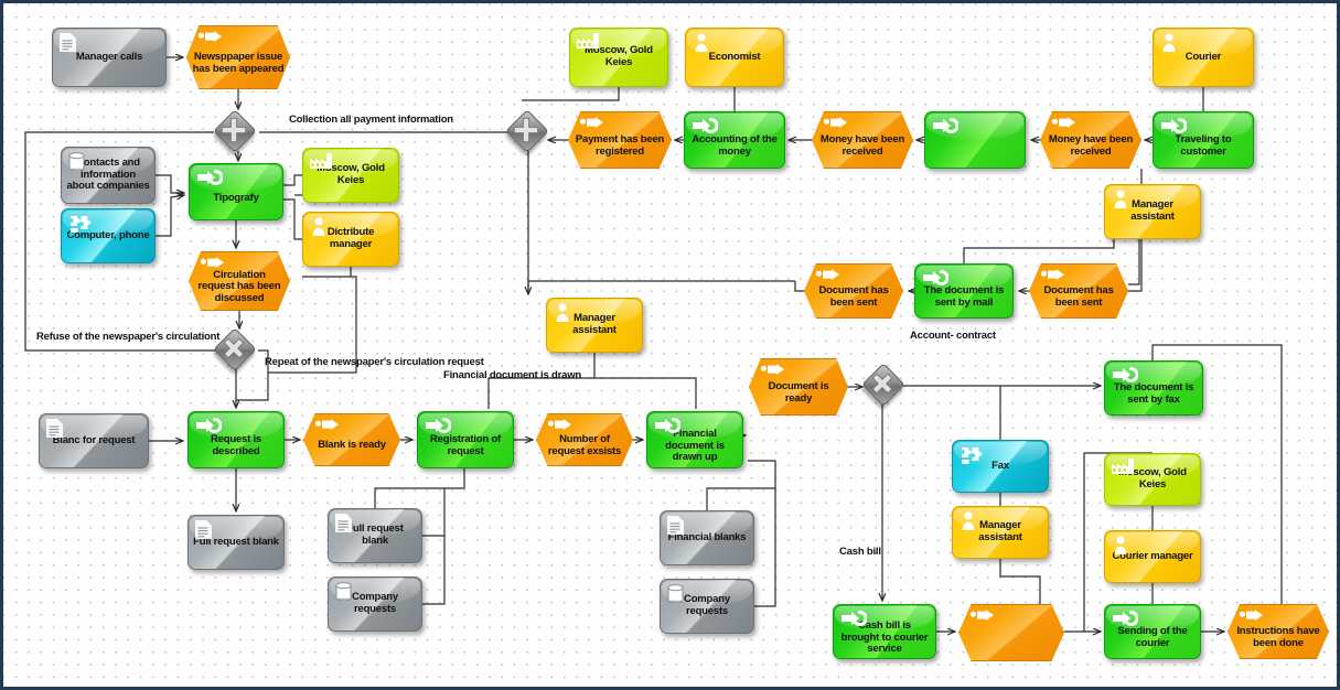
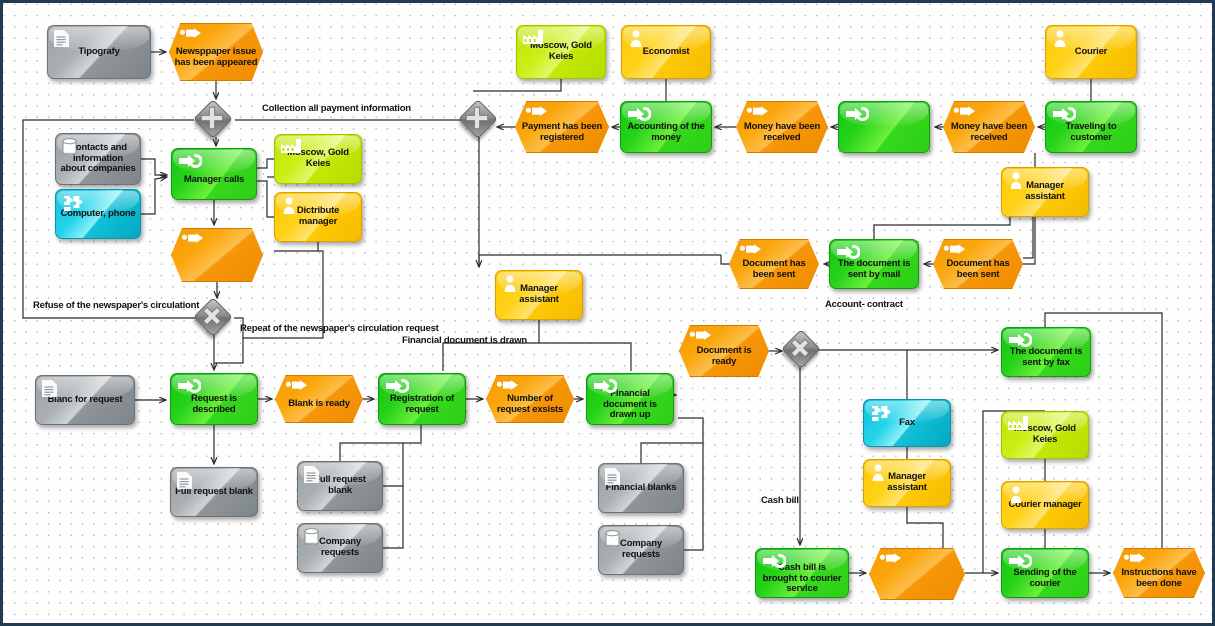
- Manager calls
+ Tipografy
  Newsppaper issue has been appeared
  Moscow, Gold Keies
  Economist
  Courier
  Payment has been registered
  Accounting of the money
  Money have been received
  Money have been received
  Traveling to customer
  ontacts and information about companies
  Computer, phone
- Tipografy
+ Manager calls
  scow, Gold Keies
  Dictribute manager
- Circulation request has been discussed
  Manager assistant
  Document has been sent
  The document is sent by mail
  Document has been sent
  Manager assistant
  Document is ready
  The document is sent by fax
  Blanc for request
  Request is described
  Blank is ready
  Registration of request
  Number of request exsists
  Financial document is drawn up
  Fax
  scow, Gold Keies
  Manager assistant
  Courier manager
  Full request blank
  ull request blank
  Company requests
  Financial blanks
  Company requests
  ash bill is brought to courier service
  Sending of the courier
  Instructions have been done
  Collection all payment information
  Refuse of the newspaper's circulationt
  Repeat of the newspaper's circulation request
  Financial document is drawn
  Account- contract
  Cash bill
